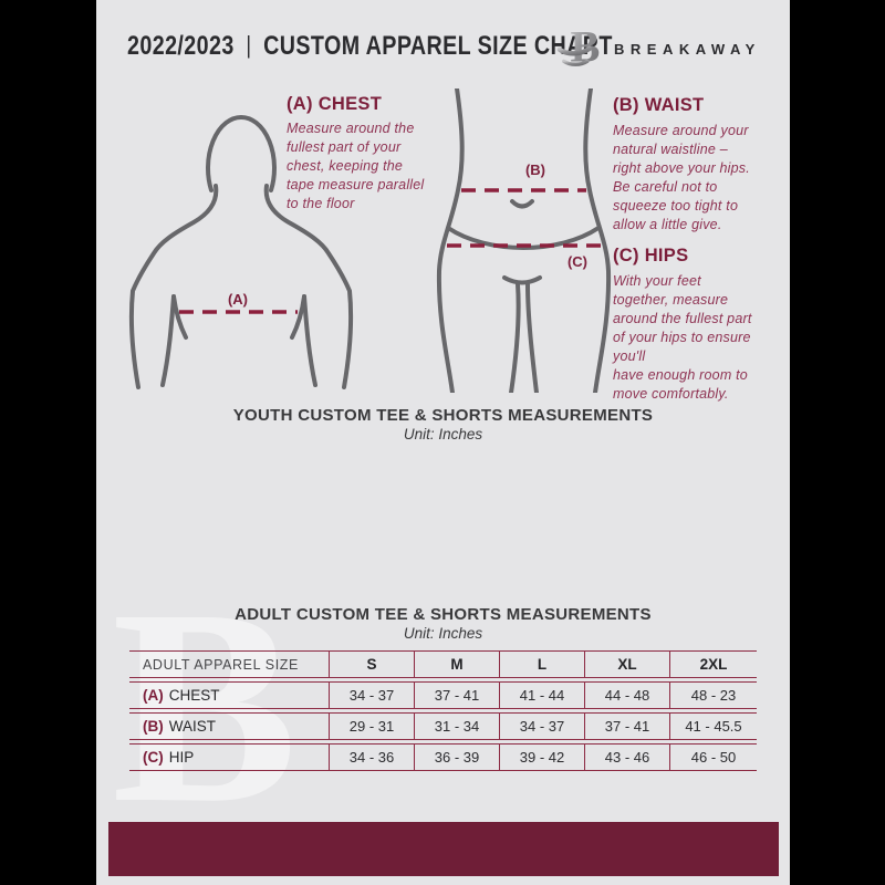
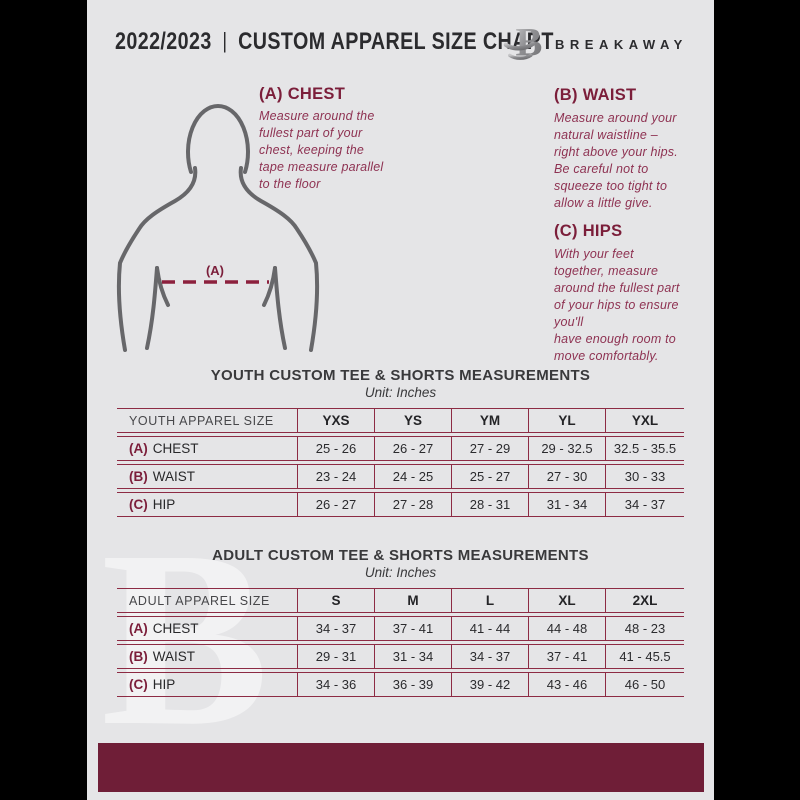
  2022/2023
  |
  CUSTOM APPAREL SIZE CHART
  B
  BREAKAWAY
  (A)
- (B)
- (C)
  (A) CHEST
  Measure around the
  fullest part of your
  chest, keeping the
  tape measure parallel
  to the floor
  (B) WAIST
  Measure around your
  natural waistline –
  right above your hips.
  Be careful not to
  squeeze too tight to
  allow a little give.
  (C) HIPS
  With your feet
  together, measure
  around the fullest part
  of your hips to ensure
  you'll
  have enough room to
  move comfortably.
  B
  YOUTH CUSTOM TEE & SHORTS MEASUREMENTS
  Unit: Inches
+ YOUTH APPAREL SIZE	YXS	YS	YM	YL	YXL
+ (A) CHEST	25 - 26	26 - 27	27 - 29	29 - 32.5	32.5 - 35.5
+ (B) WAIST	23 - 24	24 - 25	25 - 27	27 - 30	30 - 33
+ (C) HIP	26 - 27	27 - 28	28 - 31	31 - 34	34 - 37
  ADULT CUSTOM TEE & SHORTS MEASUREMENTS
  Unit: Inches
  ADULT APPAREL SIZE	S	M	L	XL	2XL
  (A) CHEST	34 - 37	37 - 41	41 - 44	44 - 48	48 - 23
  (B) WAIST	29 - 31	31 - 34	34 - 37	37 - 41	41 - 45.5
  (C) HIP	34 - 36	36 - 39	39 - 42	43 - 46	46 - 50
